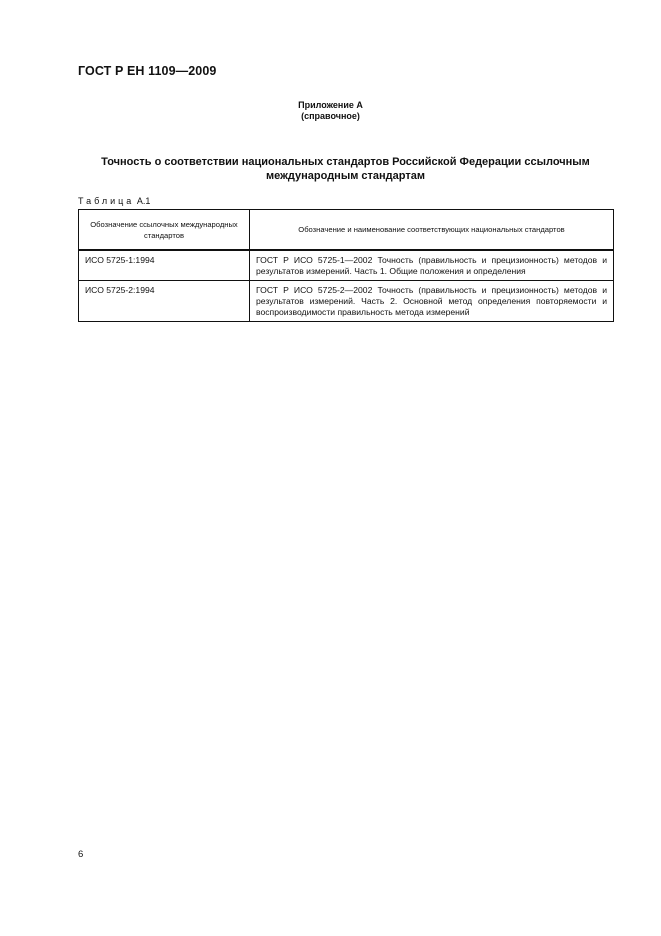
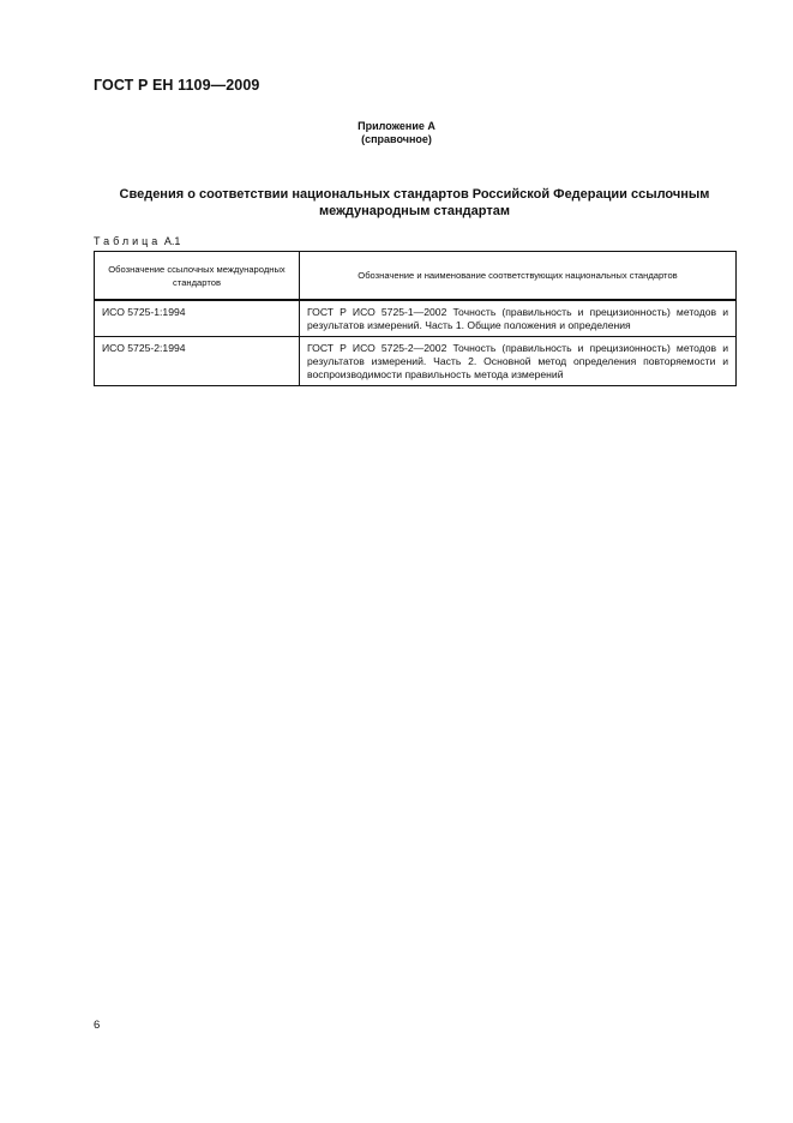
  ГОСТ Р ЕН 1109—2009
  Приложение А
  (справочное)
- Точность о соответствии национальных стандартов Российской Федерации ссылочным
+ Сведения о соответствии национальных стандартов Российской Федерации ссылочным
  международным стандартам
  Таблица А.1
  Обозначение ссылочных международных стандартов	Обозначение и наименование соответствующих национальных стандартов
  ИСО 5725-1:1994	ГОСТ Р ИСО 5725-1—2002 Точность (правильность и прецизионность) методов и результатов измерений. Часть 1. Общие положения и определения
  ИСО 5725-2:1994	ГОСТ Р ИСО 5725-2—2002 Точность (правильность и прецизионность) методов и результатов измерений. Часть 2. Основной метод определения повторяемости и воспроизводимости правильность метода измерений
  6
